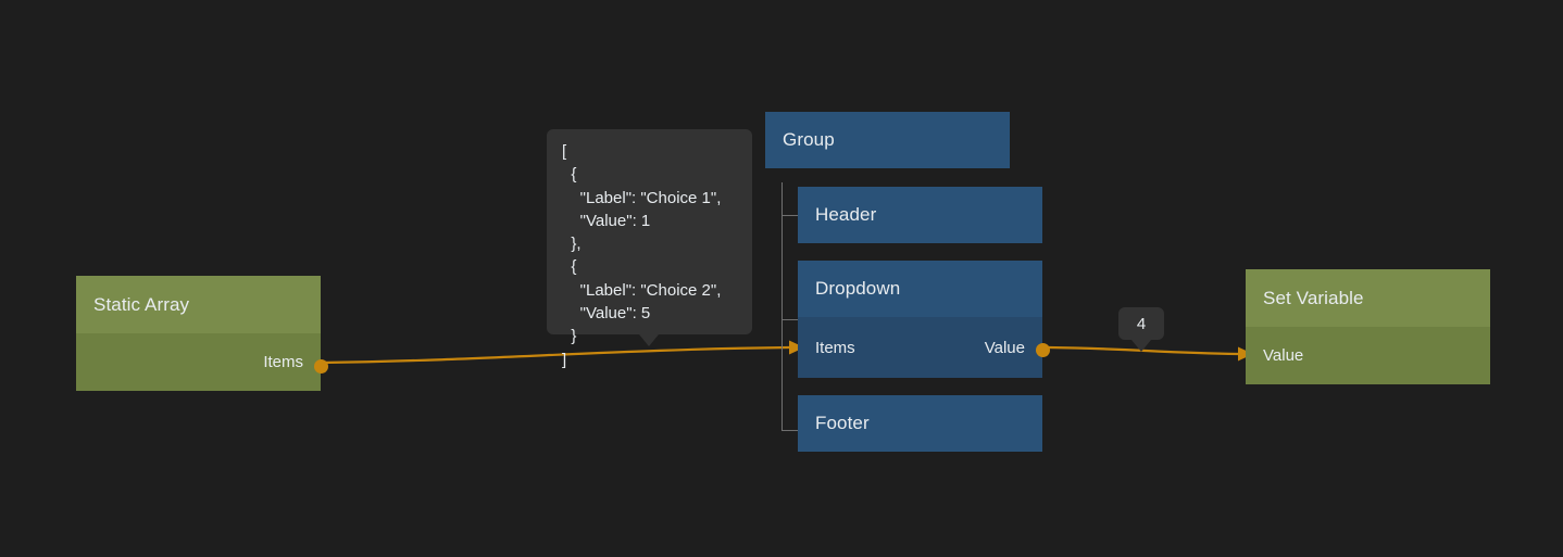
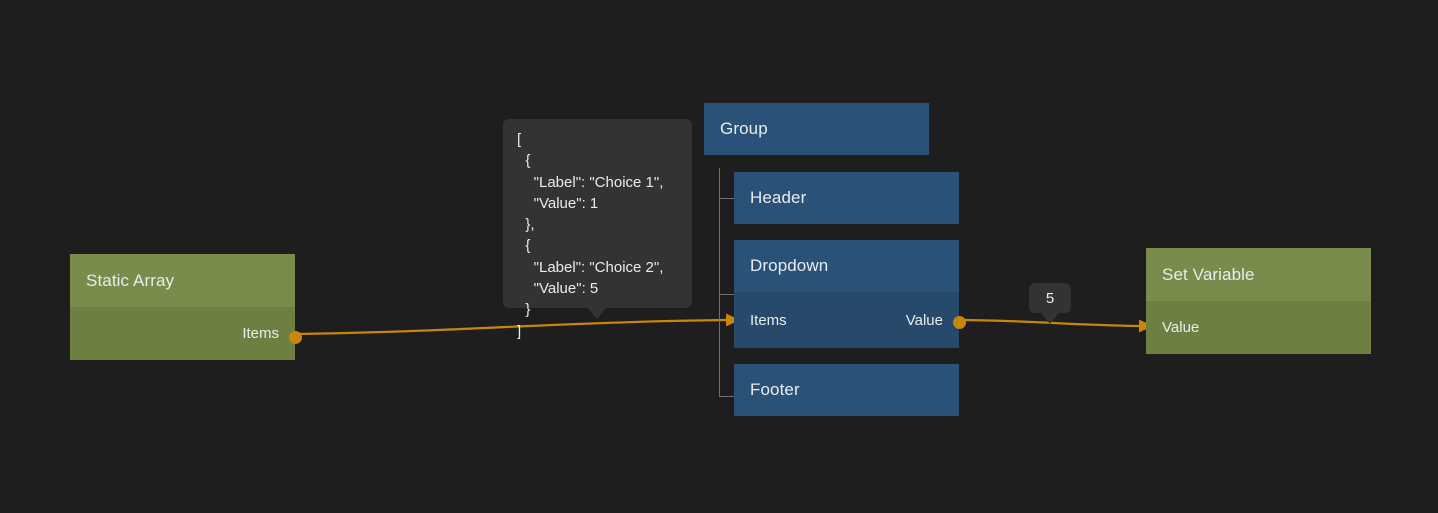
  Static Array
  Items
  Group
  Header
  Dropdown
  Items
  Value
  Footer
  Set Variable
  Value
  [
  {
  "Label": "Choice 1",
  "Value": 1
  },
  {
  "Label": "Choice 2",
  "Value": 5
  }
  ]
- 4
+ 5
